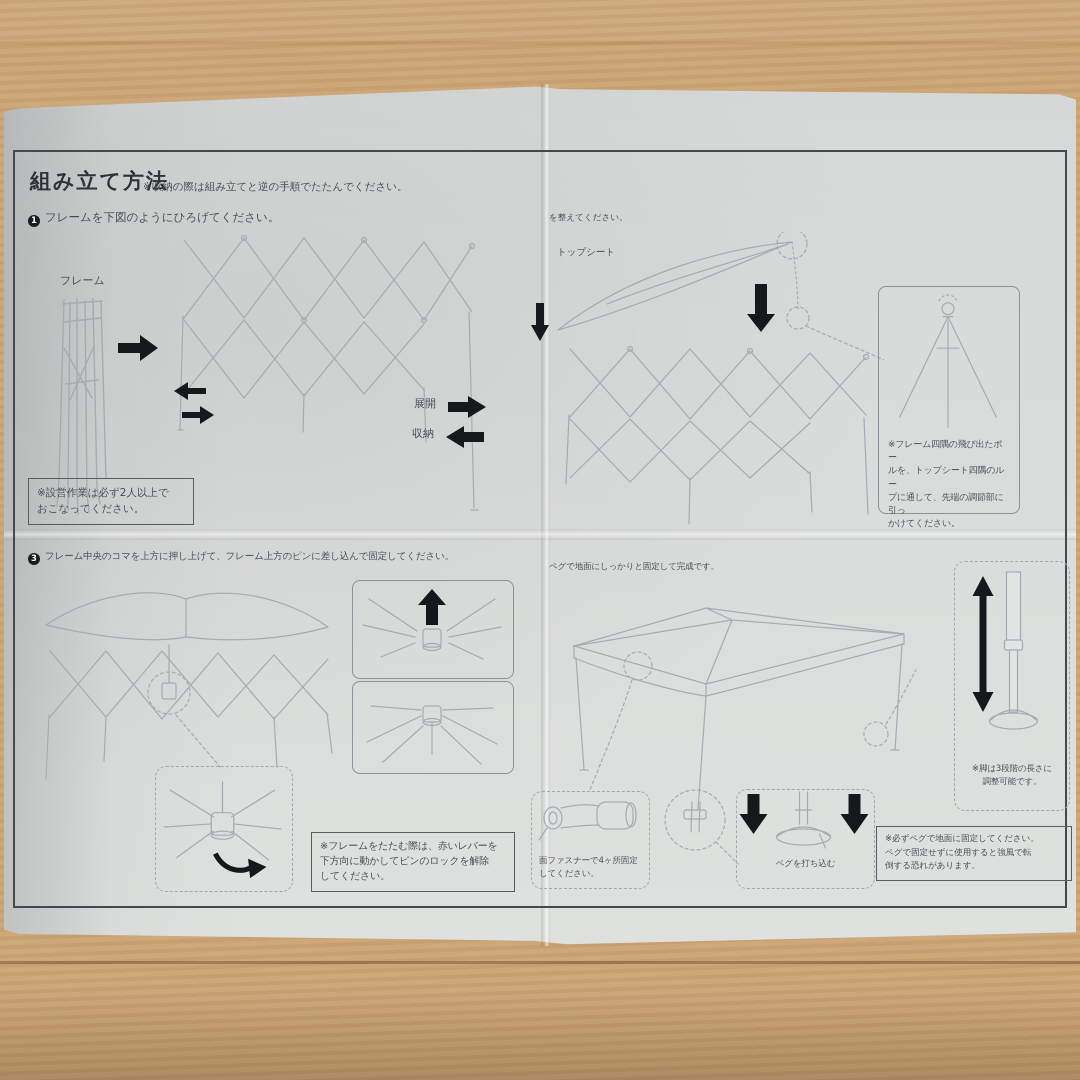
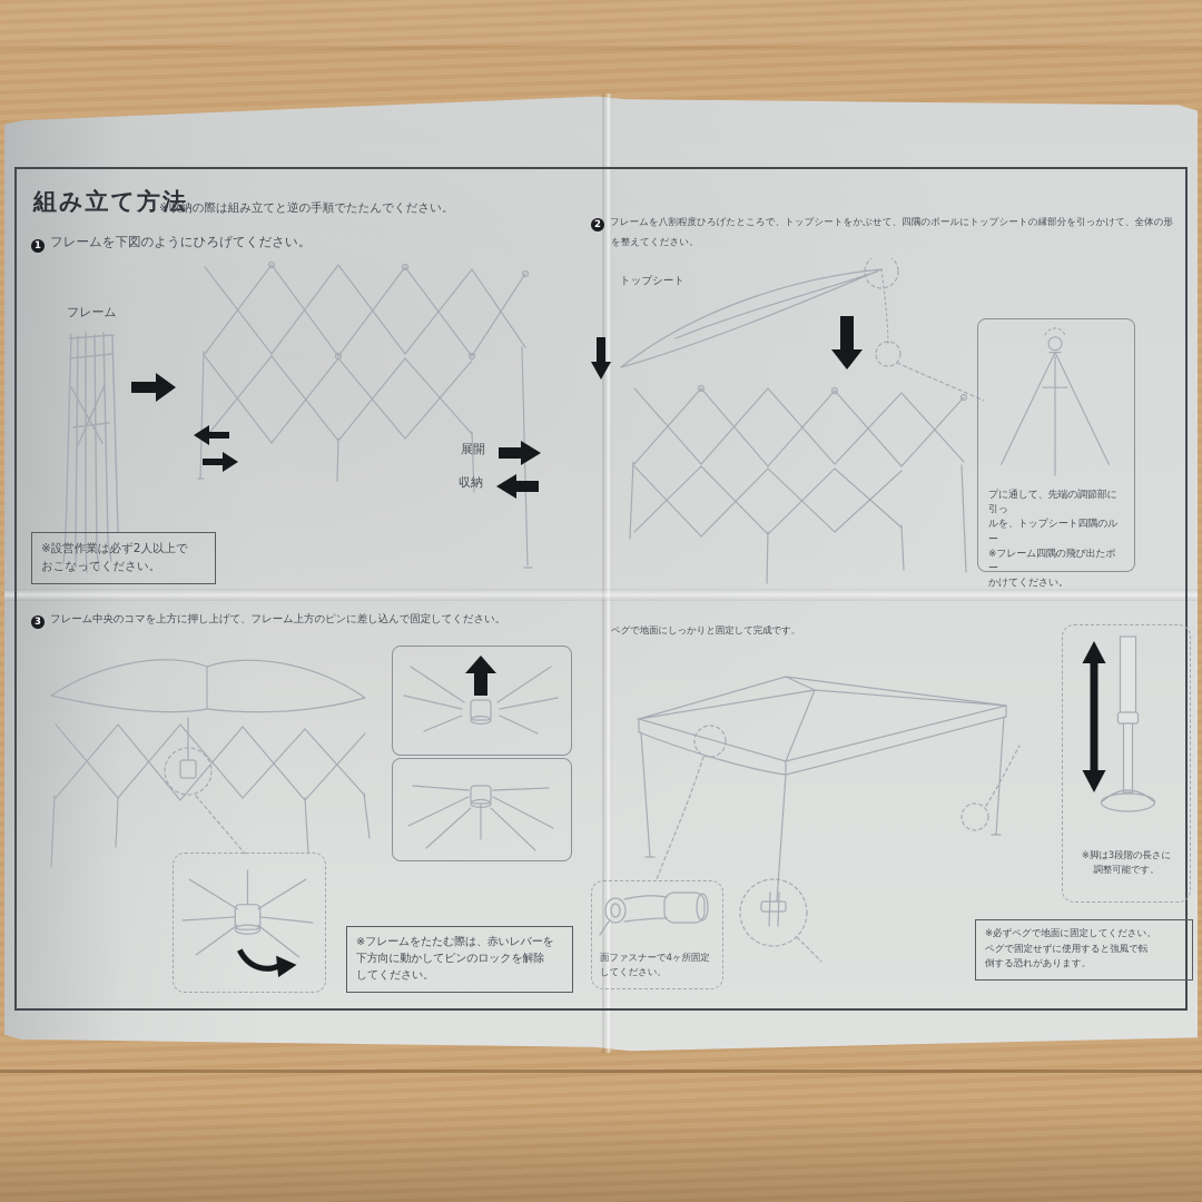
  組み立て方法
  ※収納の際は組み立てと逆の手順でたたんでください。
  1 フレームを下図のようにひろげてください。
  フレーム
  展開
  収納
  ※設営作業は必ず2人以上で
  おこなってください。
+ 2 フレームを八割程度ひろげたところで、トップシートをかぶせて、四隅のポールにトップシートの縁部分を引っかけて、全体の形
  を整えてください。
  トップシート
- ※フレーム四隅の飛び出たポー
+ プに通して、先端の調節部に引っ
  ルを、トップシート四隅のルー
- プに通して、先端の調節部に引っ
+ ※フレーム四隅の飛び出たポー
  かけてください。
  3 フレーム中央のコマを上方に押し上げて、フレーム上方のピンに差し込んで固定してください。
  ※フレームをたたむ際は、赤いレバーを
  下方向に動かしてピンのロックを解除
  してください。
  ペグで地面にしっかりと固定して完成です。
  面ファスナーで4ヶ所固定
  してください。
- ペグを打ち込む
  ※脚は3段階の長さに
  調整可能です。
  ※必ずペグで地面に固定してください。
  ペグで固定せずに使用すると強風で転
  倒する恐れがあります。
